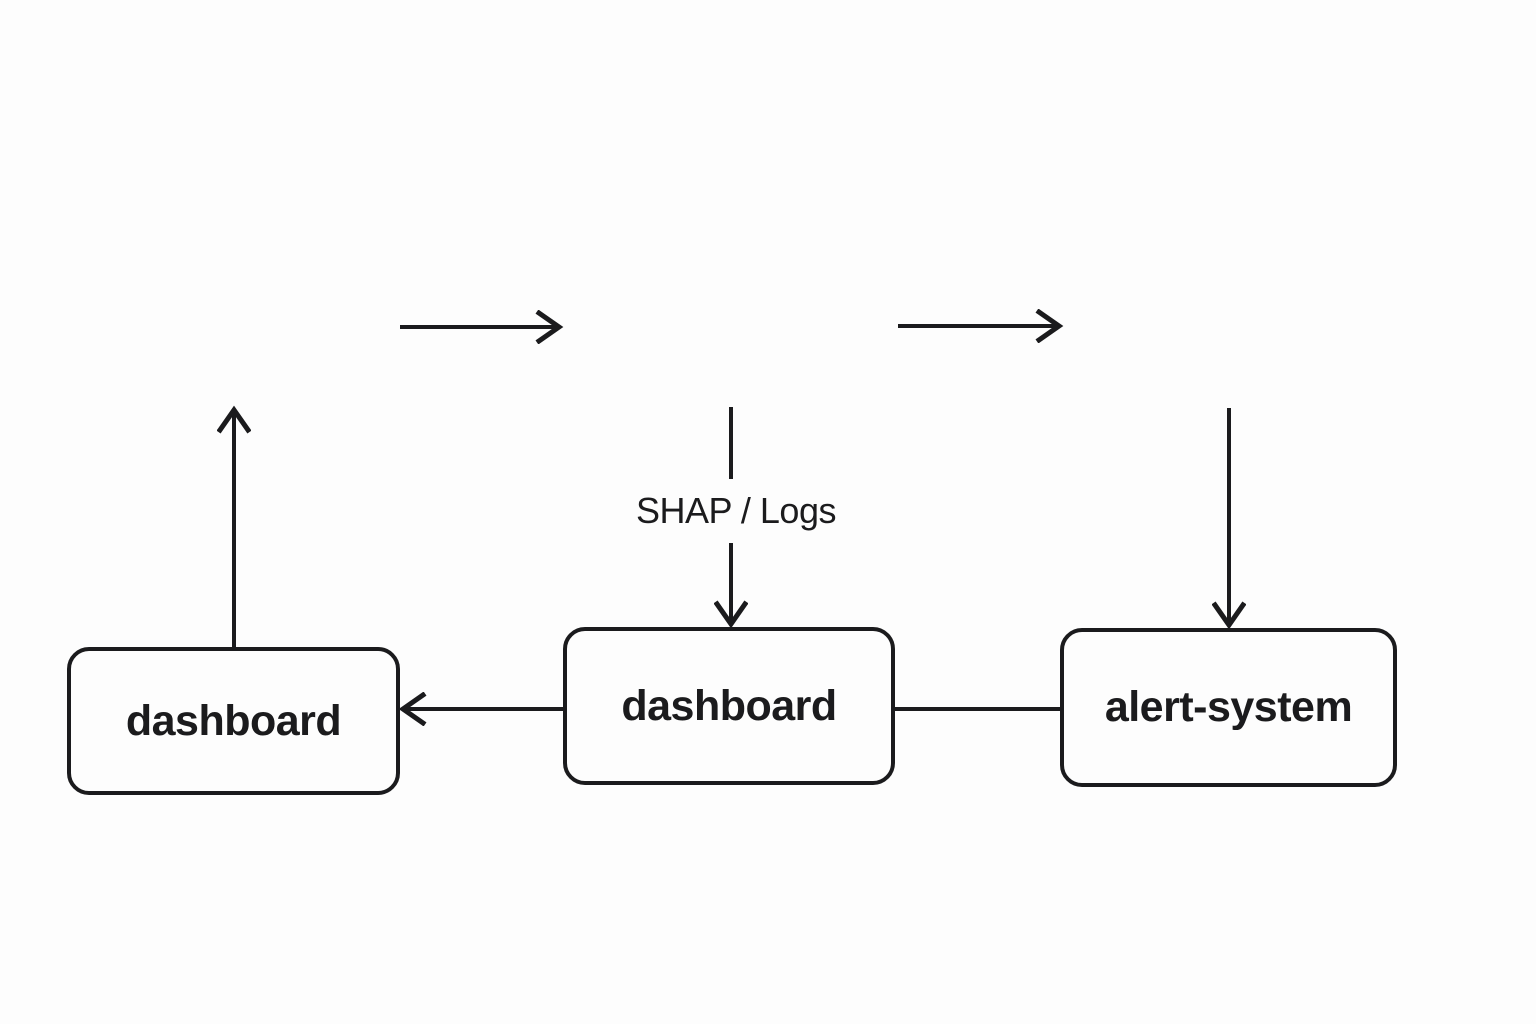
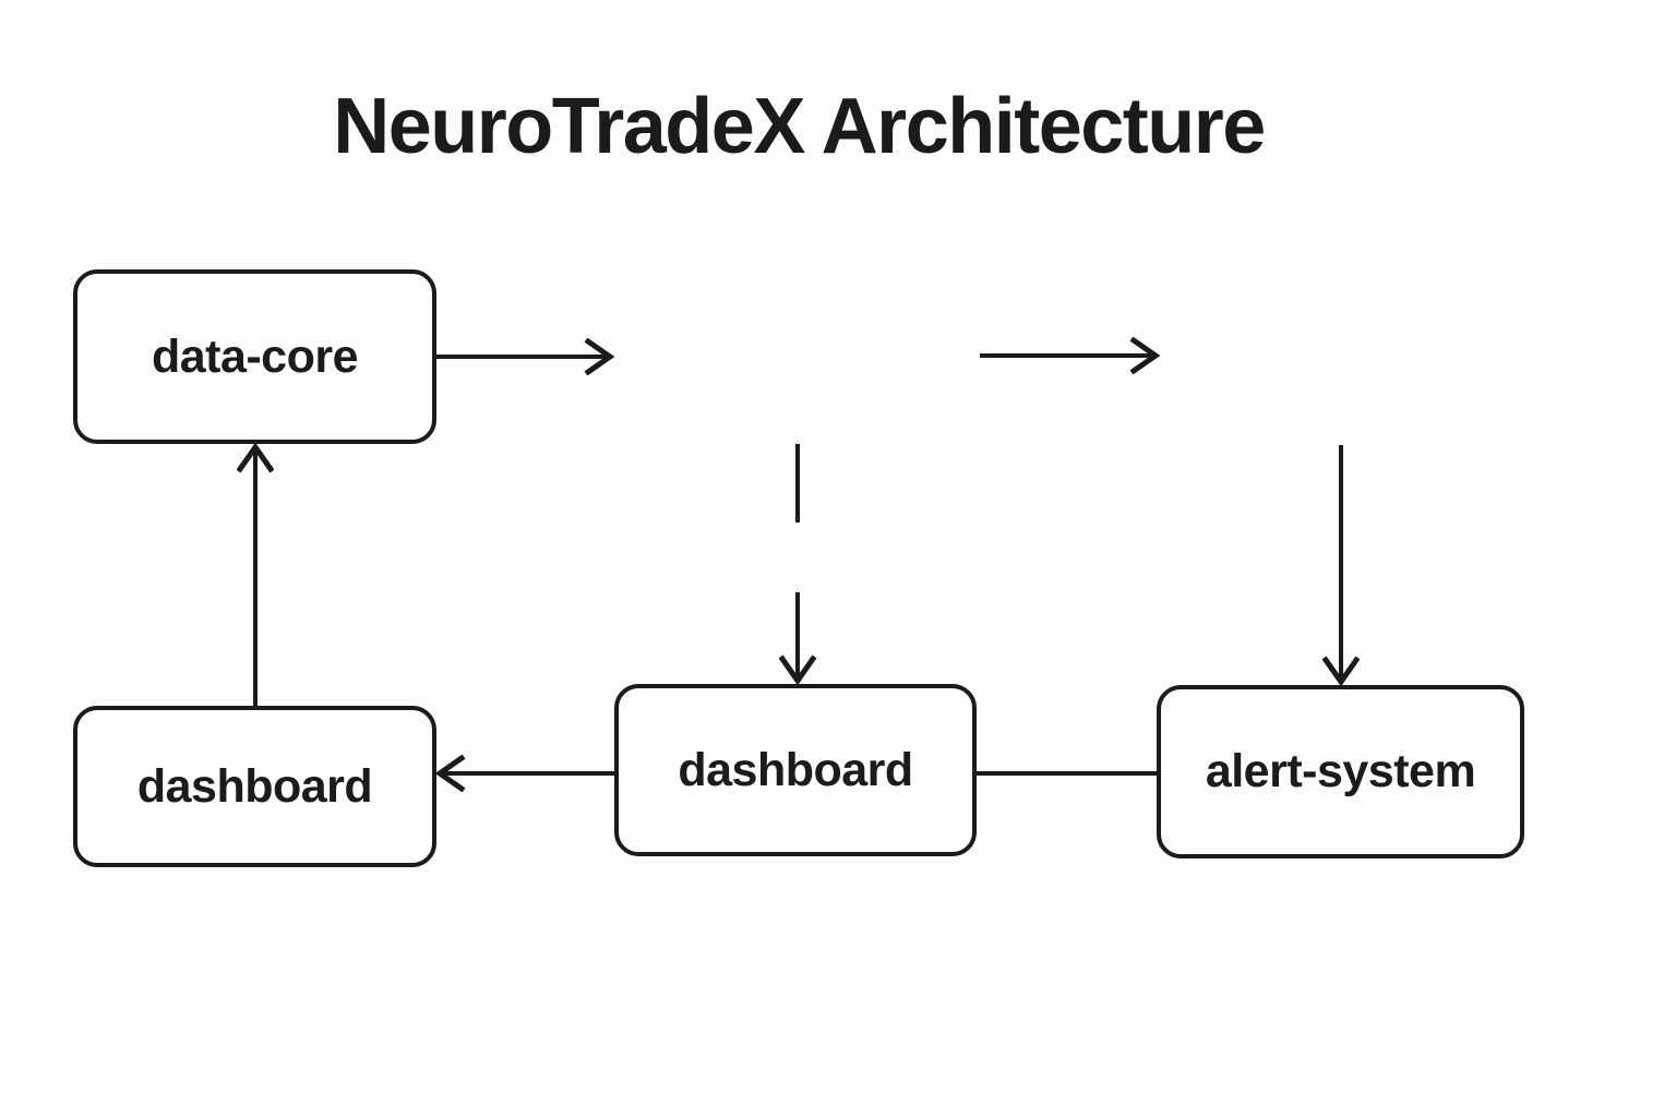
+ NeuroTradeX Architecture
+ data-core
  dashboard
  dashboard
  alert-system
- SHAP / Logs
